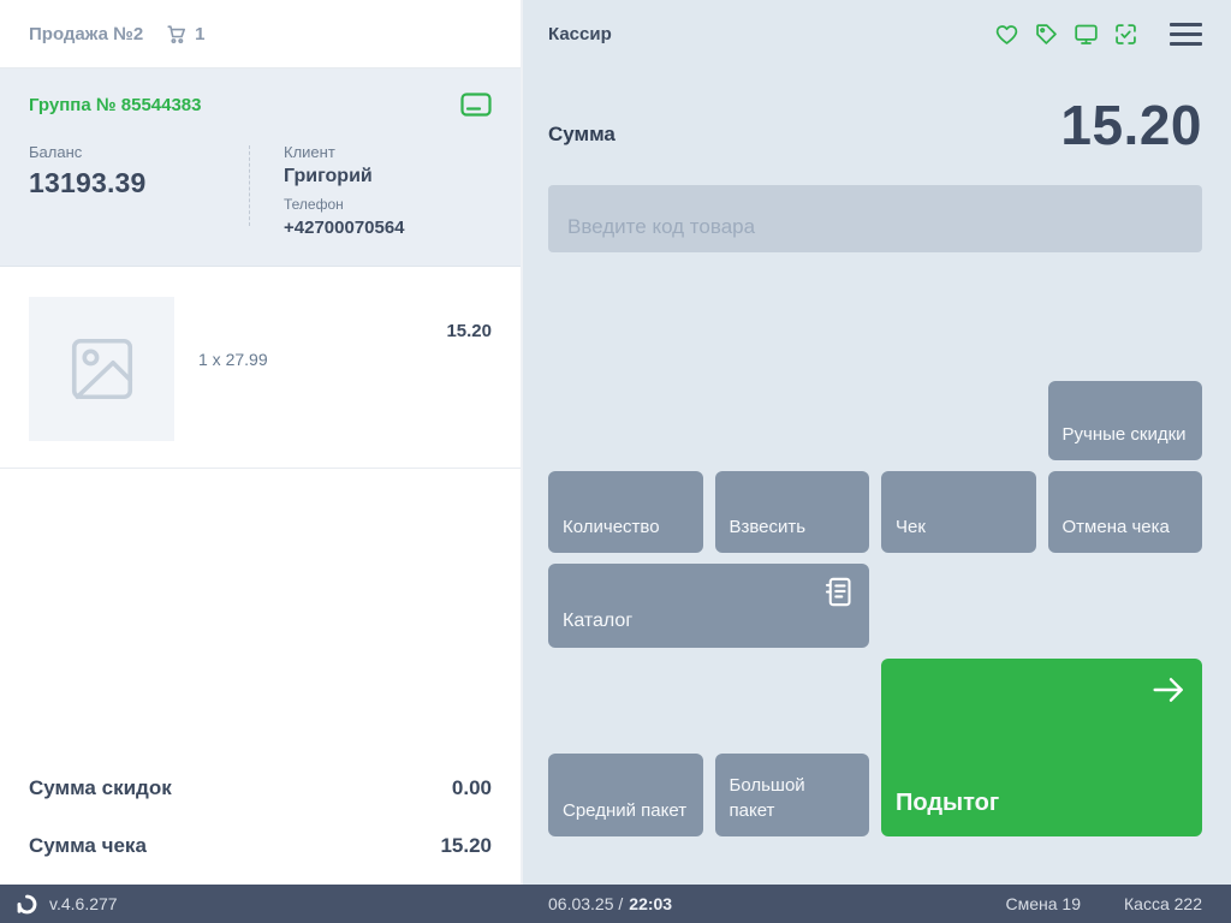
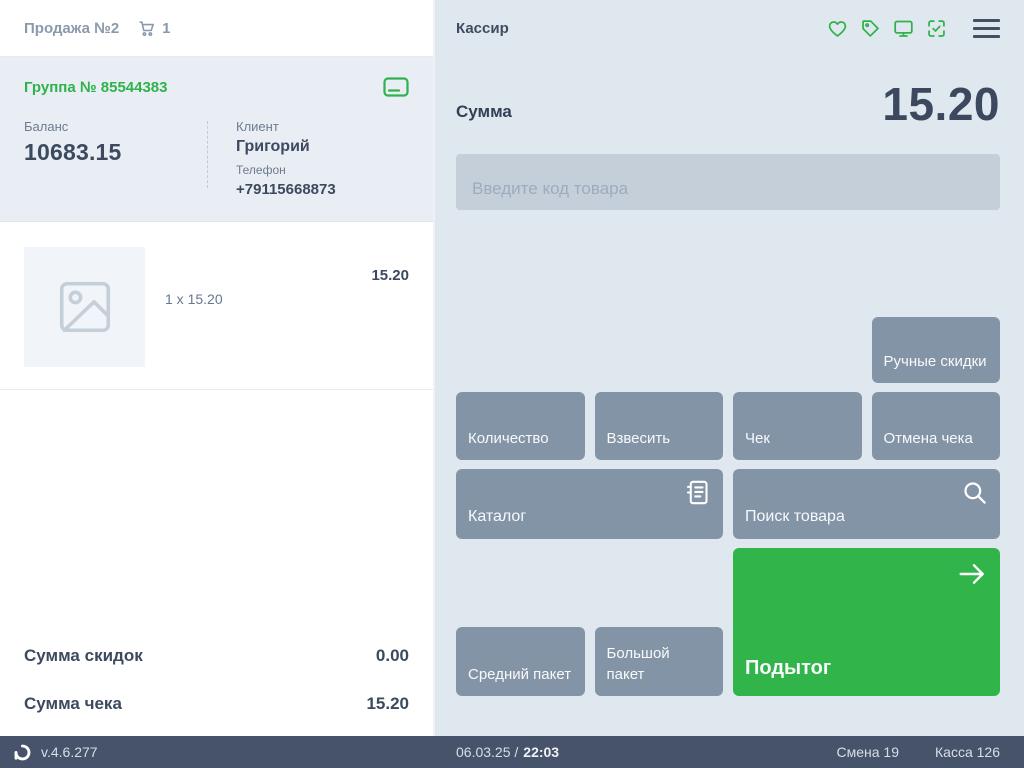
  Продажа №2
  1
  Группа № 85544383
  Баланс
- 13193.39
+ 10683.15
  Клиент
  Григорий
  Телефон
- +42700070564
+ +79115668873
- 1 x 27.99
+ 1 x 15.20
  15.20
  Сумма скидок
  0.00
  Сумма чека
  15.20
  Кассир
  Сумма
  15.20
  Введите код товара
  Ручные скидки
  Количество
  Взвесить
  Чек
  Отмена чека
  Каталог
+ Поиск товара
  Подытог
  Средний пакет
  Большой пакет
  v.4.6.277
  06.03.25 /
  22:03
  Смена 19
- Касса 222
+ Касса 126
